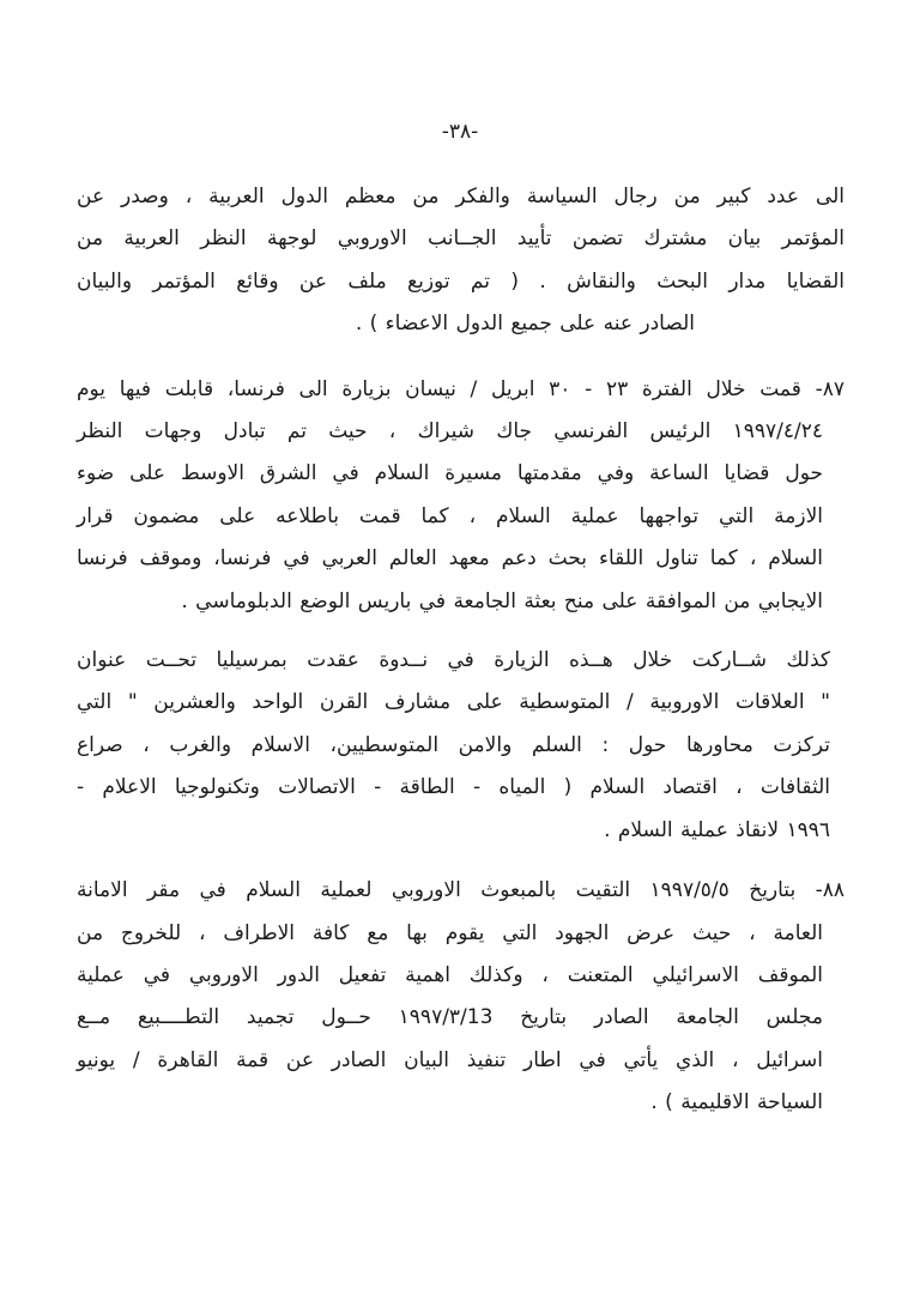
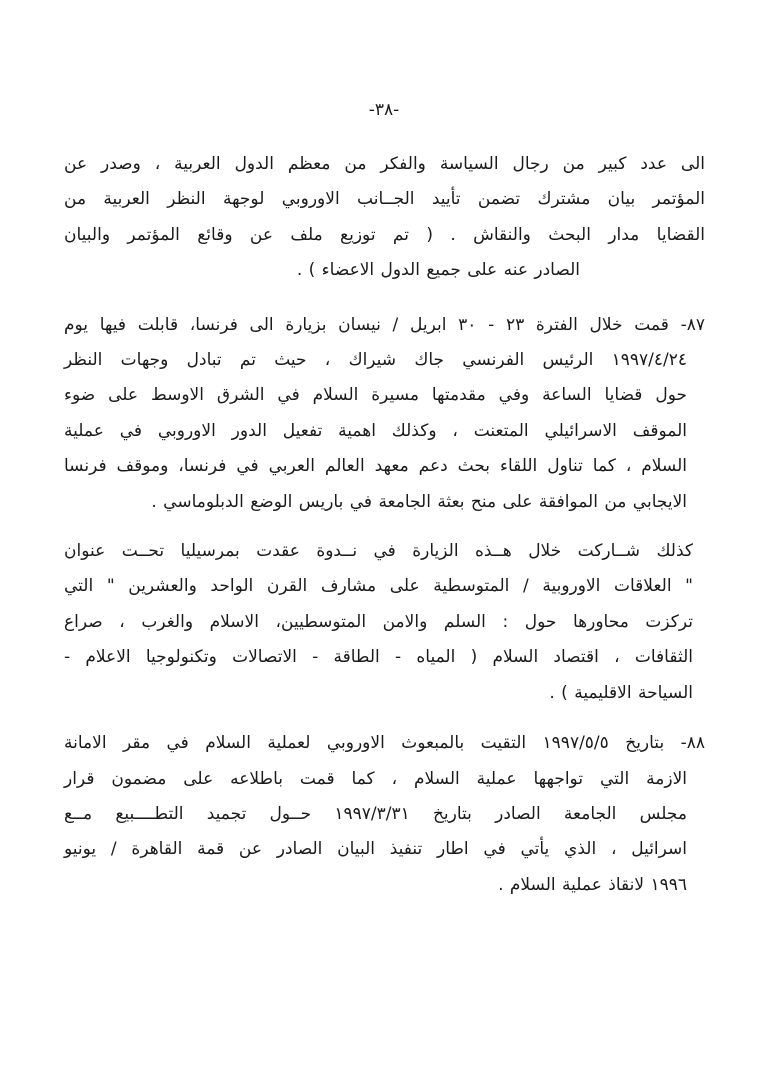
  -٣٨-
  الى عدد كبير من رجال السياسة والفكر من معظم الدول العربية ، وصدر عن
  المؤتمر بيان مشترك تضمن تأييد الجــانب الاوروبي لوجهة النظر العربية من
  القضايا مدار البحث والنقاش . ( تم توزيع ملف عن وقائع المؤتمر والبيان
  الصادر عنه على جميع الدول الاعضاء ) .
  ٨٧- قمت خلال الفترة ٢٣ - ٣٠ ابريل / نيسان بزيارة الى فرنسا، قابلت فيها يوم
  ١٩٩٧/٤/٢٤ الرئيس الفرنسي جاك شيراك ، حيث تم تبادل وجهات النظر
  حول قضايا الساعة وفي مقدمتها مسيرة السلام في الشرق الاوسط على ضوء
- الازمة التي تواجهها عملية السلام ، كما قمت باطلاعه على مضمون قرار
+ الموقف الاسرائيلي المتعنت ، وكذلك اهمية تفعيل الدور الاوروبي في عملية
  السلام ، كما تناول اللقاء بحث دعم معهد العالم العربي في فرنسا، وموقف فرنسا
  الايجابي من الموافقة على منح بعثة الجامعة في باريس الوضع الدبلوماسي .
  كذلك شــاركت خلال هــذه الزيارة في نــدوة عقدت بمرسيليا تحــت عنوان
  " العلاقات الاوروبية / المتوسطية على مشارف القرن الواحد والعشرين " التي
  تركزت محاورها حول : السلم والامن المتوسطيين، الاسلام والغرب ، صراع
  الثقافات ، اقتصاد السلام ( المياه - الطاقة - الاتصالات وتكنولوجيا الاعلام -
- ١٩٩٦ لانقاذ عملية السلام .
+ السياحة الاقليمية ) .
  ٨٨- بتاريخ ١٩٩٧/٥/٥ التقيت بالمبعوث الاوروبي لعملية السلام في مقر الامانة
- العامة ، حيث عرض الجهود التي يقوم بها مع كافة الاطراف ، للخروج من
- الموقف الاسرائيلي المتعنت ، وكذلك اهمية تفعيل الدور الاوروبي في عملية
+ الازمة التي تواجهها عملية السلام ، كما قمت باطلاعه على مضمون قرار
- مجلس الجامعة الصادر بتاريخ ١٩٩٧/٣/13 حــول تجميد التطــــبيع مــع
+ مجلس الجامعة الصادر بتاريخ ١٩٩٧/٣/٣١ حــول تجميد التطــــبيع مــع
  اسرائيل ، الذي يأتي في اطار تنفيذ البيان الصادر عن قمة القاهرة / يونيو
- السياحة الاقليمية ) .
+ ١٩٩٦ لانقاذ عملية السلام .
